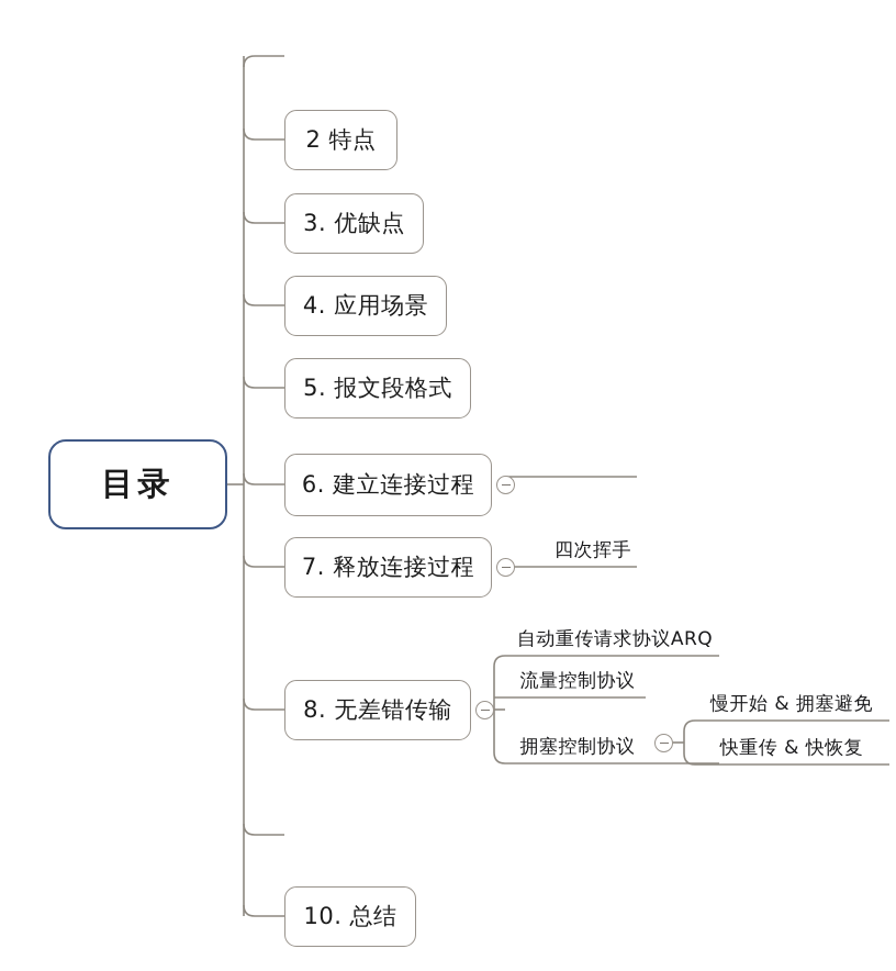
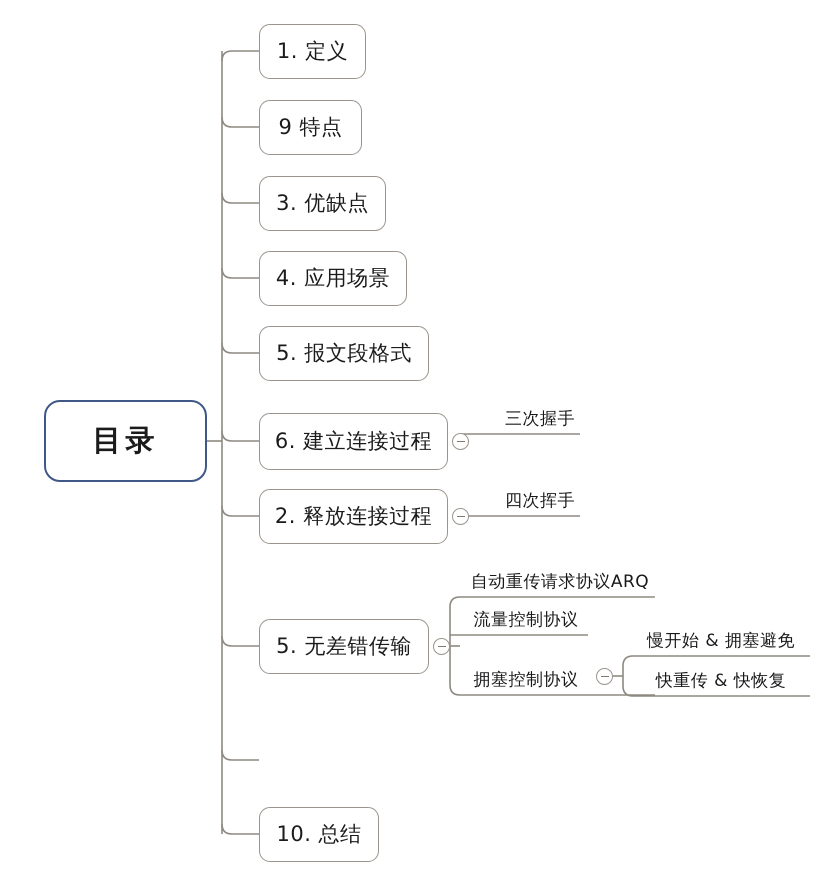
  目录
+ 1. 定义
- 2 特点
+ 9 特点
  3. 优缺点
  4. 应用场景
  5. 报文段格式
  6. 建立连接过程
- 7. 释放连接过程
+ 2. 释放连接过程
- 8. 无差错传输
+ 5. 无差错传输
  10. 总结
+ 三次握手
  四次挥手
  自动重传请求协议ARQ
  流量控制协议
  拥塞控制协议
  慢开始 & 拥塞避免
  快重传 & 快恢复
